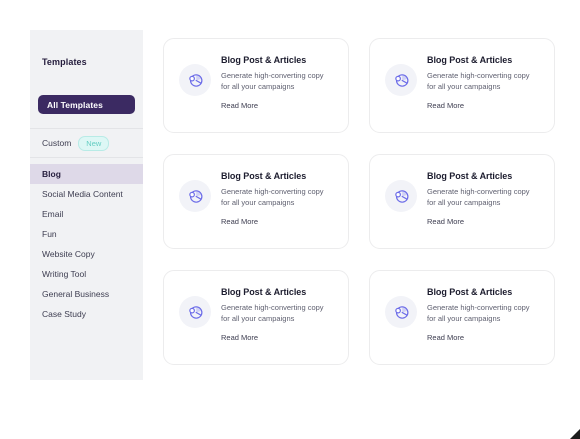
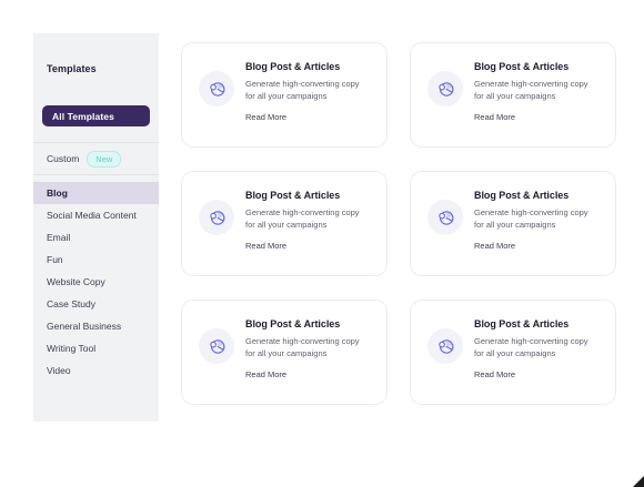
  Templates
  All Templates
  Custom
  New
  Blog
  Social Media Content
  Email
  Fun
  Website Copy
- Writing Tool
+ Case Study
  General Business
- Case Study
+ Writing Tool
+ Video
  Blog Post & Articles
  Generate high-converting copy for all your campaigns
  Read More
  Blog Post & Articles
  Generate high-converting copy for all your campaigns
  Read More
  Blog Post & Articles
  Generate high-converting copy for all your campaigns
  Read More
  Blog Post & Articles
  Generate high-converting copy for all your campaigns
  Read More
  Blog Post & Articles
  Generate high-converting copy for all your campaigns
  Read More
  Blog Post & Articles
  Generate high-converting copy for all your campaigns
  Read More
